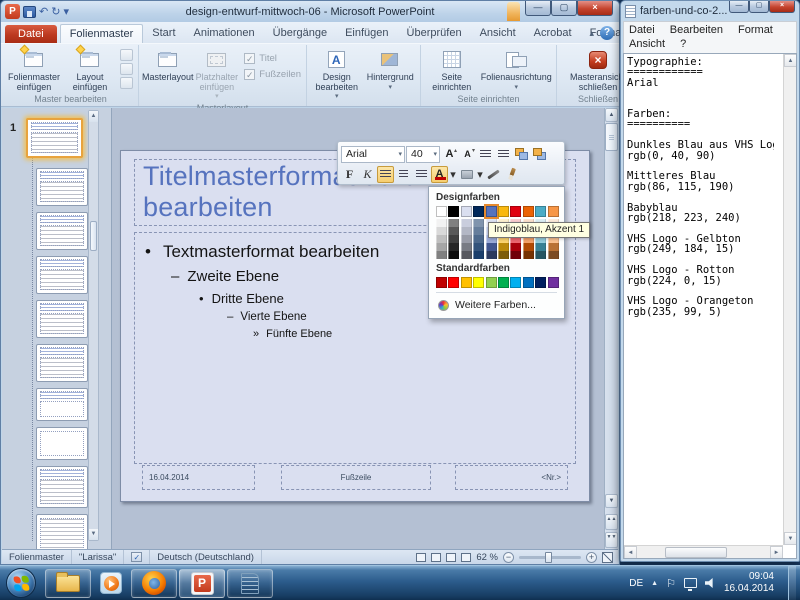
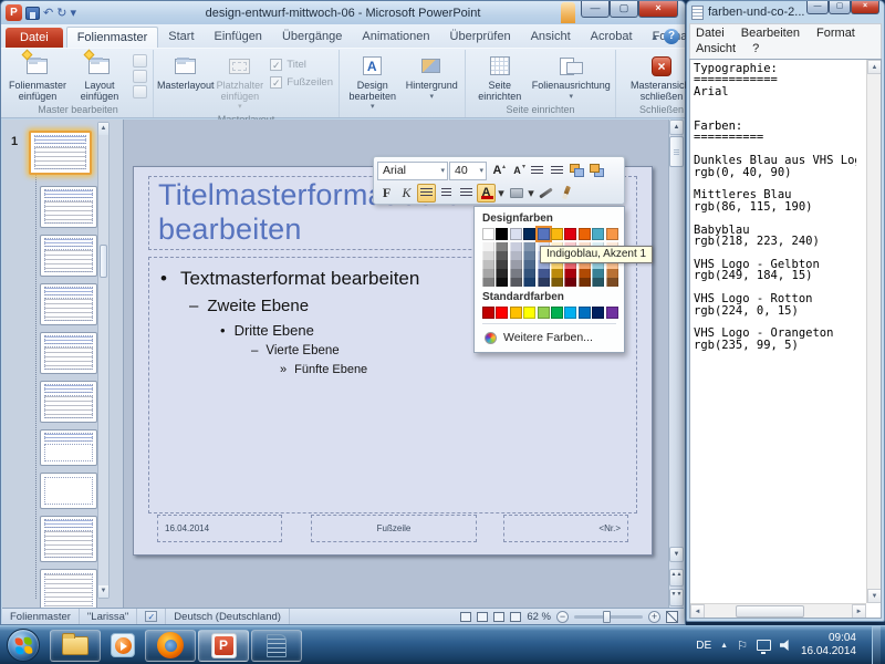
  P
  ↶
  ↻
  ▾
  design-entwurf-mittwoch-06 - Microsoft PowerPoint
  —
  ▢
  ×
  Datei
  Folienmaster
  Start
- Animationen
+ Einfügen
  Übergänge
- Einfügen
+ Animationen
  Überprüfen
  Ansicht
  Acrobat
  ▴
  ?
  Folienmaster einfügen
  Layout einfügen
  Master bearbeiten
  Masterlayout
  Platzhalter einfügen
  ✓
  Titel
  ✓
  Fußzeilen
  A
  Design bearbeiten
  Hintergrund
  Seite einrichten
  Folienausrichtung
  Seite einrichten
  ×
  Masteransic schließen
  Schließen
  1
  bearbeiten
  •
  Textmasterformat bearbeiten
  –
  Zweite Ebene
  •
  Dritte Ebene
  –
  Vierte Ebene
  »
  Fünfte Ebene
  16.04.2014
  Fußzeile
  <Nr.>
  Arial
  40
  A
  A
  F
  K
  A
  ▾
  ▾
  Designfarben
  Standardfarben
  Weitere Farben...
  Indigoblau, Akzent 1
  Folienmaster
  "Larissa"
  ✓
  Deutsch (Deutschland)
  62 %
  −
  +
  farben-und-co-2...
  Datei Bearbeiten Format
  Ansicht ?
  Typographie:
  ============
  Arial
  Farben:
  ==========
  Dunkles Blau aus VHS Lo
  rgb(0, 40, 90)
  Mittleres Blau
  rgb(86, 115, 190)
  Babyblau
  rgb(218, 223, 240)
  VHS Logo - Gelbton
  rgb(249, 184, 15)
  VHS Logo - Rotton
  rgb(224, 0, 15)
  VHS Logo - Orangeton
  rgb(235, 99, 5)
  P
  DE
  ⚐
  09:04
  16.04.2014
